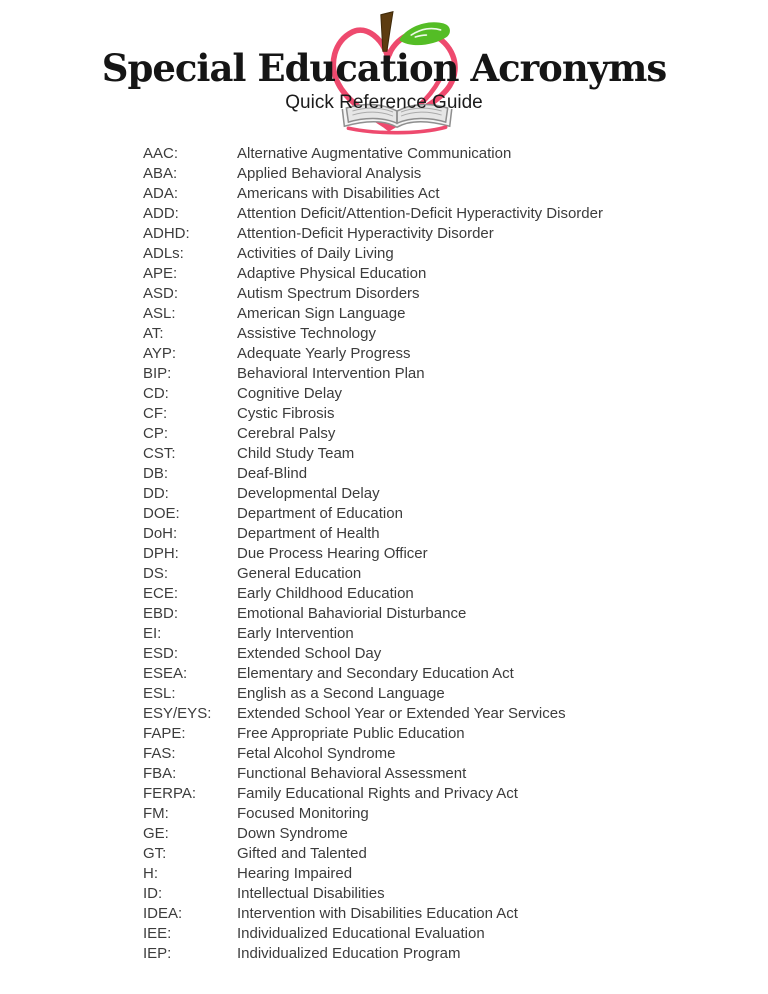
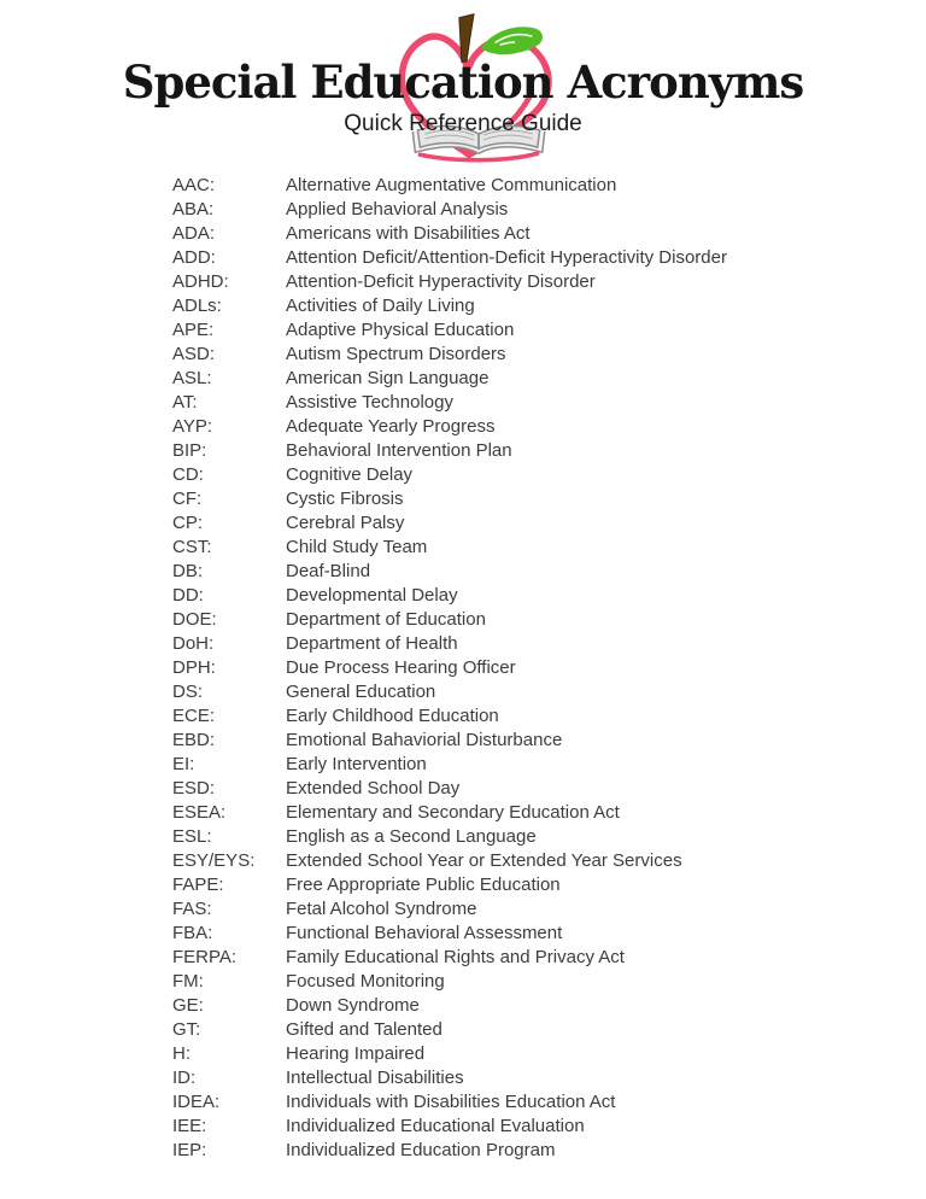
  Special Education Acronyms
  Quick Reference Guide
  AAC: Alternative Augmentative Communication
  ABA: Applied Behavioral Analysis
  ADA: Americans with Disabilities Act
  ADD: Attention Deficit/Attention-Deficit Hyperactivity Disorder
  ADHD: Attention-Deficit Hyperactivity Disorder
  ADLs: Activities of Daily Living
  APE: Adaptive Physical Education
  ASD: Autism Spectrum Disorders
  ASL: American Sign Language
  AT: Assistive Technology
  AYP: Adequate Yearly Progress
  BIP: Behavioral Intervention Plan
  CD: Cognitive Delay
  CF: Cystic Fibrosis
  CP: Cerebral Palsy
  CST: Child Study Team
  DB: Deaf-Blind
  DD: Developmental Delay
  DOE: Department of Education
  DoH: Department of Health
  DPH: Due Process Hearing Officer
  DS: General Education
  ECE: Early Childhood Education
  EBD: Emotional Bahaviorial Disturbance
  EI: Early Intervention
  ESD: Extended School Day
  ESEA: Elementary and Secondary Education Act
  ESL: English as a Second Language
  ESY/EYS: Extended School Year or Extended Year Services
  FAPE: Free Appropriate Public Education
  FAS: Fetal Alcohol Syndrome
  FBA: Functional Behavioral Assessment
  FERPA: Family Educational Rights and Privacy Act
  FM: Focused Monitoring
  GE: Down Syndrome
  GT: Gifted and Talented
  H: Hearing Impaired
  ID: Intellectual Disabilities
- IDEA: Intervention with Disabilities Education Act
+ IDEA: Individuals with Disabilities Education Act
  IEE: Individualized Educational Evaluation
  IEP: Individualized Education Program
